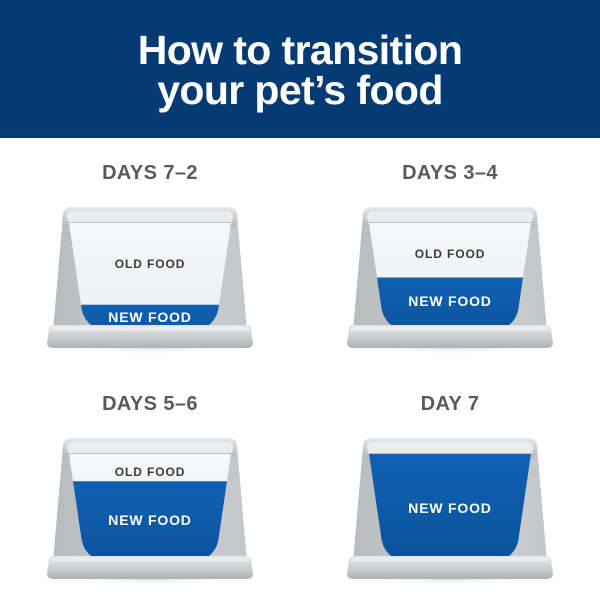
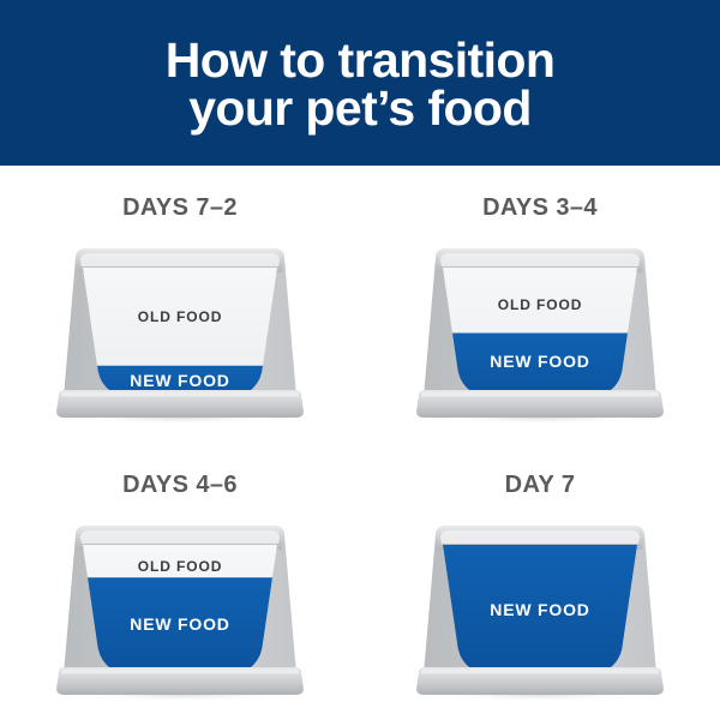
  How to transition
  your pet’s food
  DAYS 7–2
  OLD FOOD
  NEW FOOD
  DAYS 3–4
  OLD FOOD
  NEW FOOD
- DAYS 5–6
+ DAYS 4–6
  OLD FOOD
  NEW FOOD
  DAY 7
  NEW FOOD
